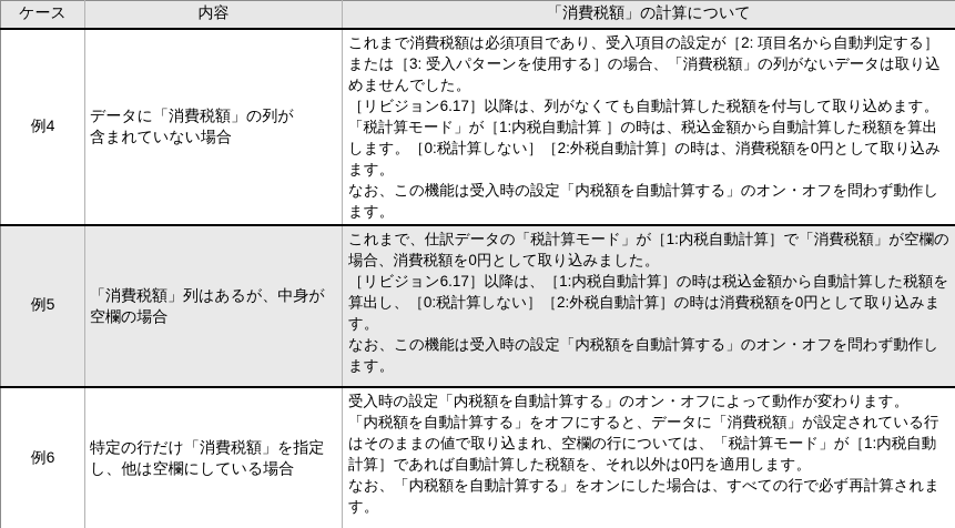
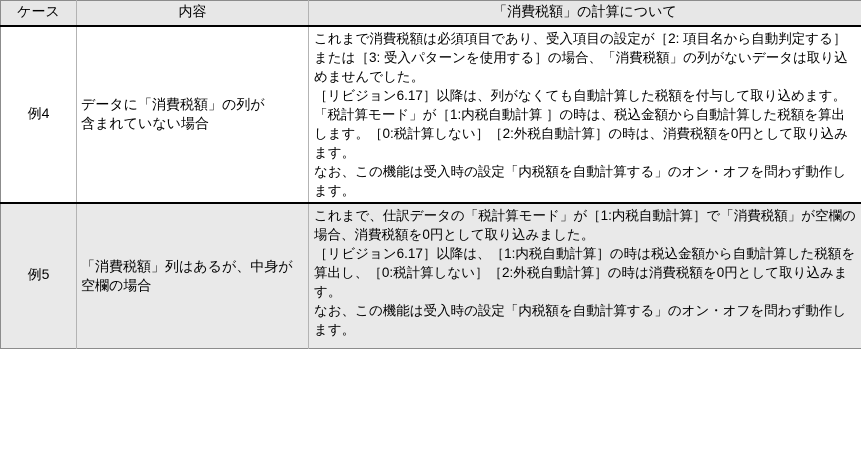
  ケース	内容	「消費税額」の計算について
  例4	データに「消費税額」の列が 含まれていない場合	これまで消費税額は必須項目であり、受入項目の設定が［2: 項目名から自動判定する］または［3: 受入パターンを使用する］の場合、「消費税額」の列がないデータは取り込めませんでした。 ［リビジョン6.17］以降は、列がなくても自動計算した税額を付与して取り込めます。 「税計算モード」が［1:内税自動計算 ］の時は、税込金額から自動計算した税額を算出します。［0:税計算しない］［2:外税自動計算］の時は、消費税額を0円として取り込みます。 なお、この機能は受入時の設定「内税額を自動計算する」のオン・オフを問わず動作します。
  例5	「消費税額」列はあるが、中身が 空欄の場合	これまで、仕訳データの「税計算モード」が［1:内税自動計算］で「消費税額」が空欄の場合、消費税額を0円として取り込みました。 ［リビジョン6.17］以降は、［1:内税自動計算］の時は税込金額から自動計算した税額を算出し、［0:税計算しない］［2:外税自動計算］の時は消費税額を0円として取り込みます。 なお、この機能は受入時の設定「内税額を自動計算する」のオン・オフを問わず動作します。
- 例6	特定の行だけ「消費税額」を指定 し、他は空欄にしている場合	受入時の設定「内税額を自動計算する」のオン・オフによって動作が変わります。 「内税額を自動計算する」をオフにすると、データに「消費税額」が設定されている行はそのままの値で取り込まれ、空欄の行については、「税計算モード」が［1:内税自動計算］であれば自動計算した税額を、それ以外は0円を適用します。 なお、「内税額を自動計算する」をオンにした場合は、すべての行で必ず再計算されます。
